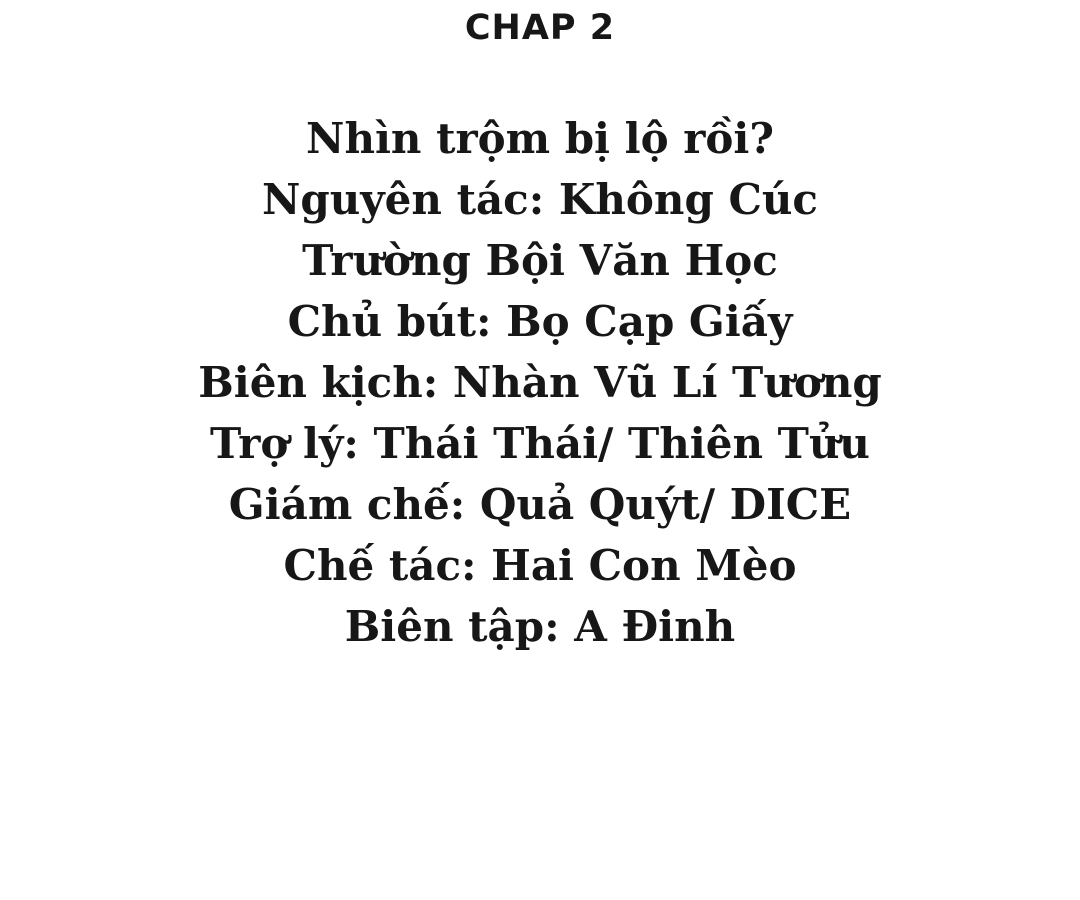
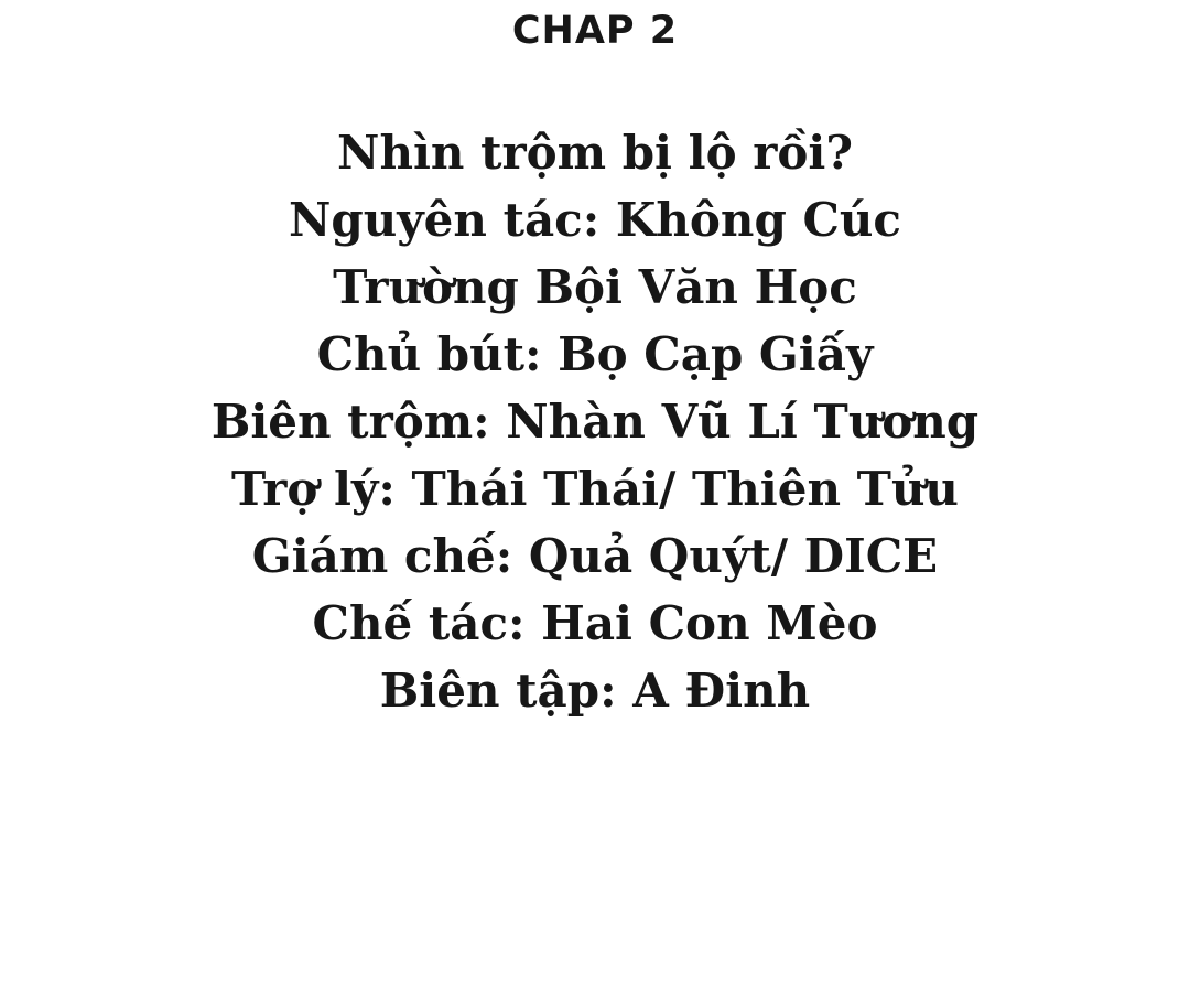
  CHAP 2
  Nhìn trộm bị lộ rồi?
  Nguyên tác: Không Cúc
  Trường Bội Văn Học
  Chủ bút: Bọ Cạp Giấy
- Biên kịch: Nhàn Vũ Lí Tương
+ Biên trộm: Nhàn Vũ Lí Tương
  Trợ lý: Thái Thái/ Thiên Tửu
  Giám chế: Quả Quýt/ DICE
  Chế tác: Hai Con Mèo
  Biên tập: A Đinh
